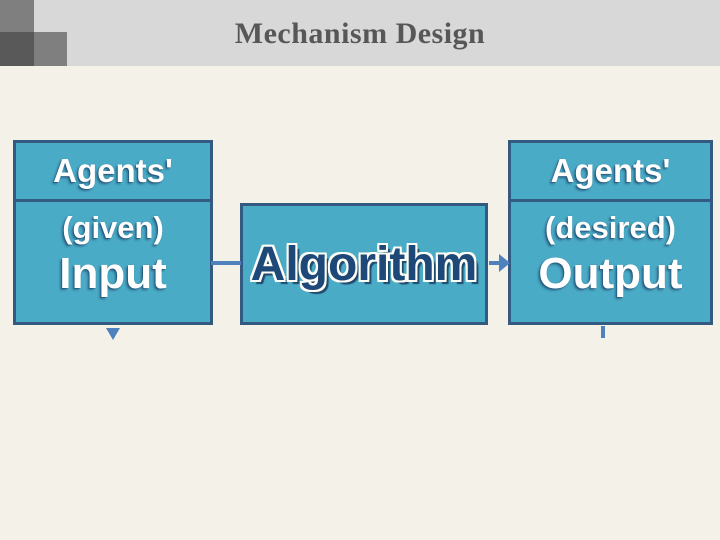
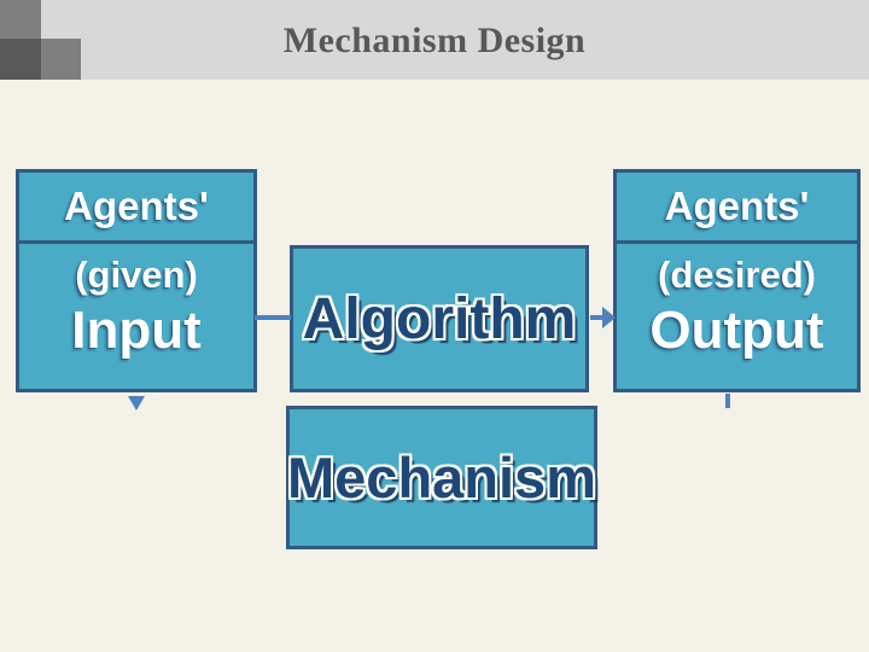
  Mechanism Design
  Agents'
  (given)
  Input
  Algorithm
  Agents'
  (desired)
  Output
+ Mechanism
